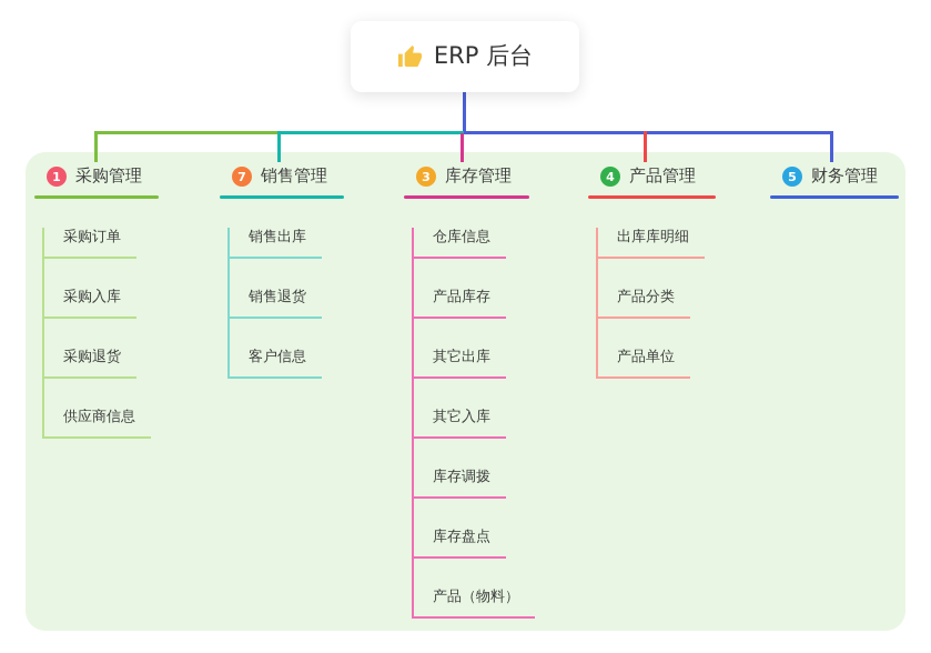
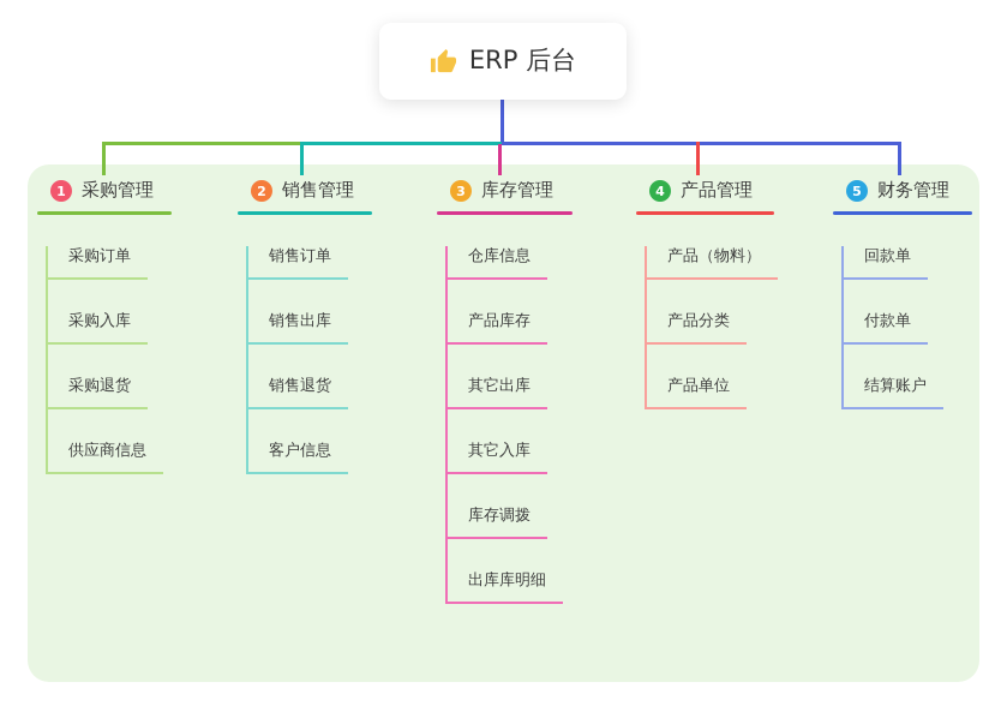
  ERP 后台
  1
  采购管理
  采购订单
  采购入库
  采购退货
  供应商信息
- 7
+ 2
  销售管理
+ 销售订单
  销售出库
  销售退货
  客户信息
  3
  库存管理
  仓库信息
  产品库存
  其它出库
  其它入库
  库存调拨
- 库存盘点
- 产品（物料）
+ 出库库明细
  4
  产品管理
- 出库库明细
+ 产品（物料）
  产品分类
  产品单位
  5
  财务管理
+ 回款单
+ 付款单
+ 结算账户
